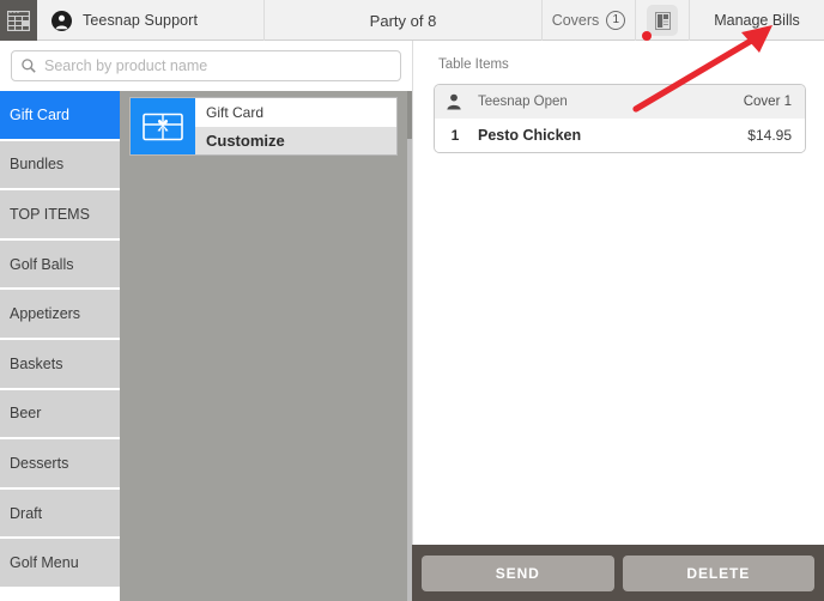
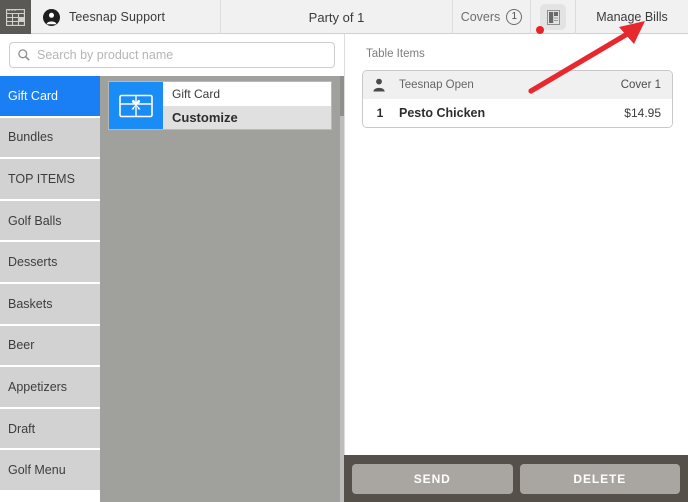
  Teesnap Support
- Party of 8
+ Party of 1
  Covers
  1
  Manage Bills
  Search by product name
  Gift Card
  Bundles
  TOP ITEMS
  Golf Balls
- Appetizers
+ Desserts
  Baskets
  Beer
- Desserts
+ Appetizers
  Draft
  Golf Menu
  Gift Card
  Customize
  Table Items
  Teesnap Open
  Cover 1
  1
  Pesto Chicken
  $14.95
  SEND
  DELETE
